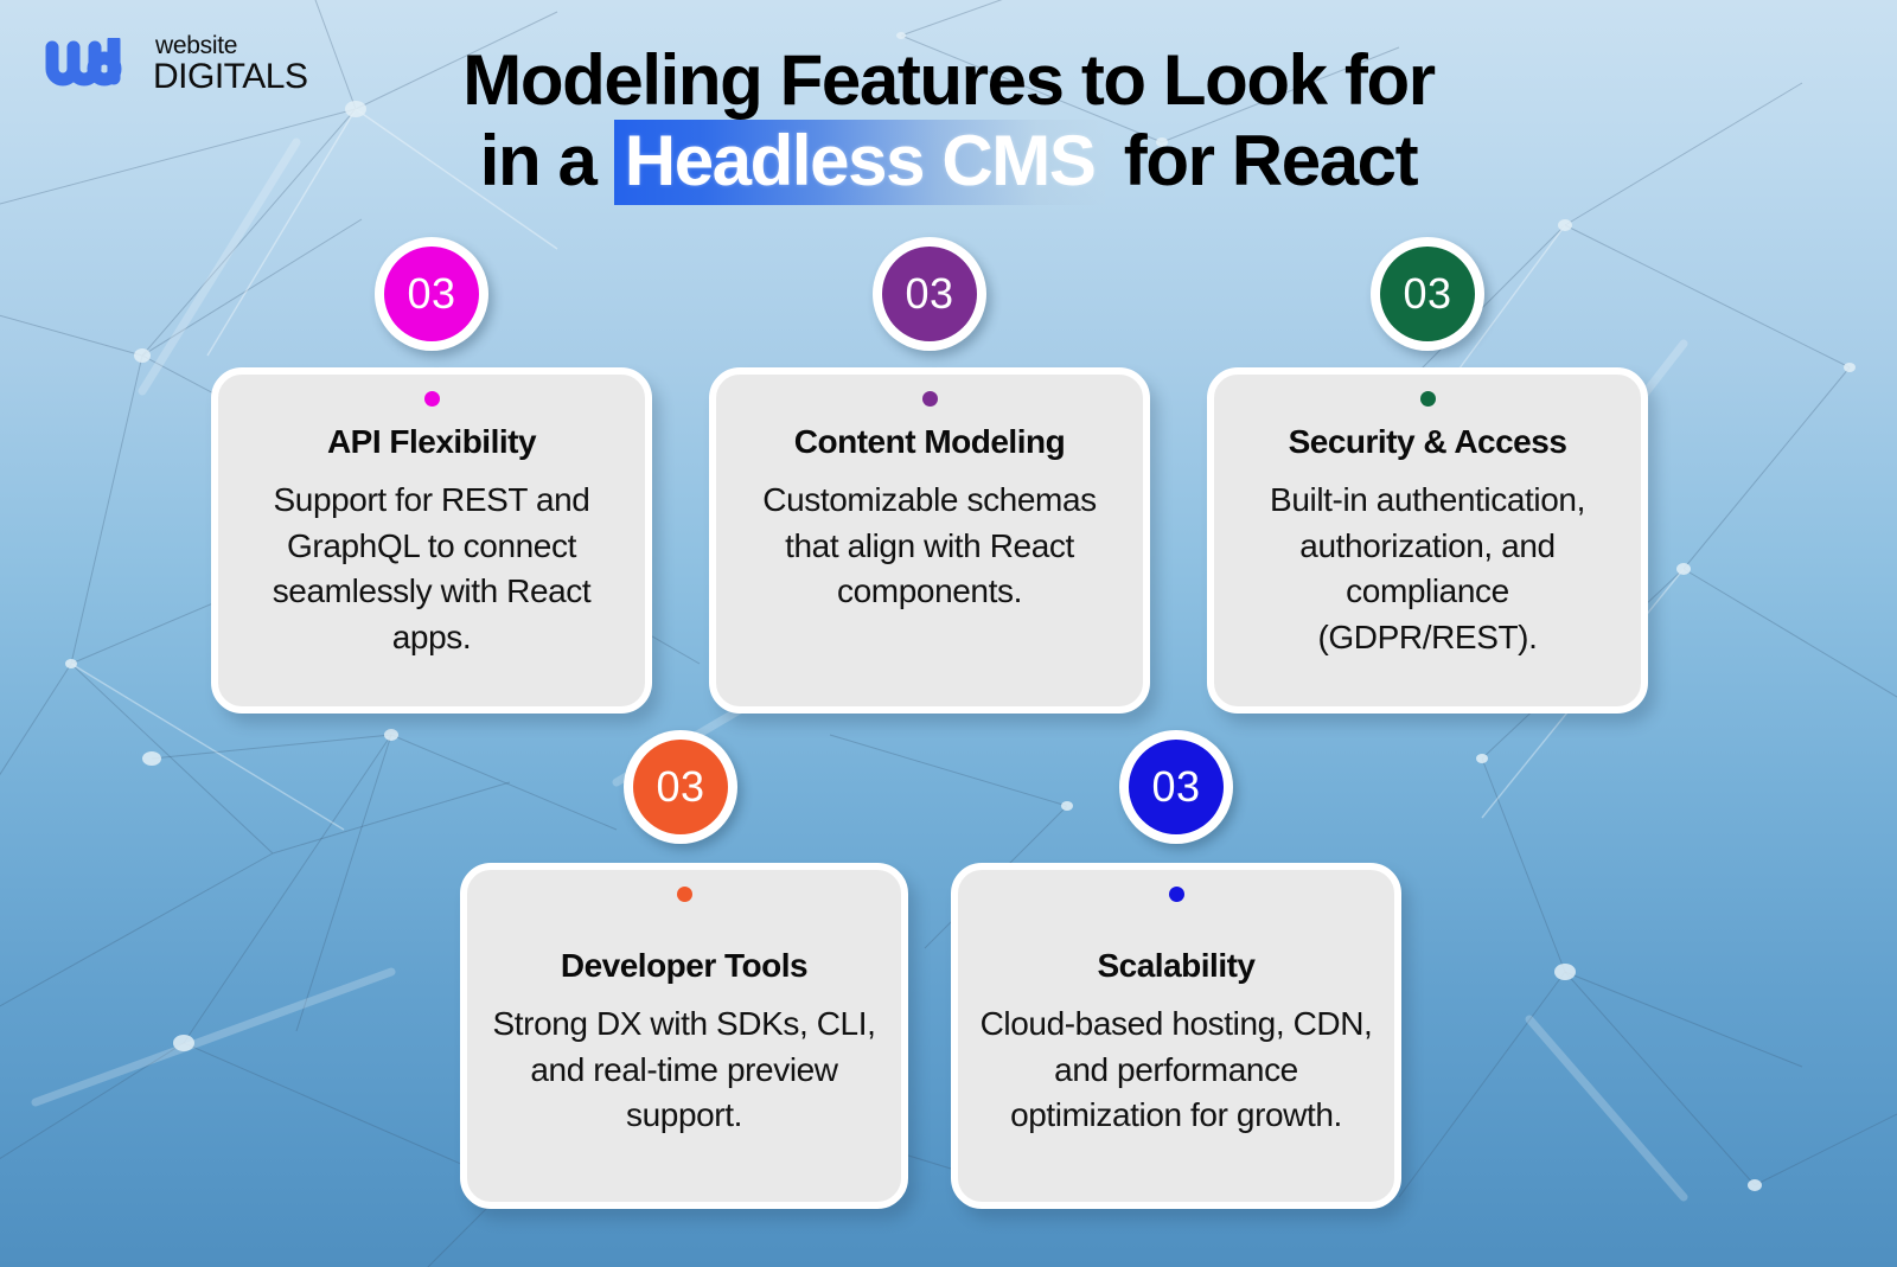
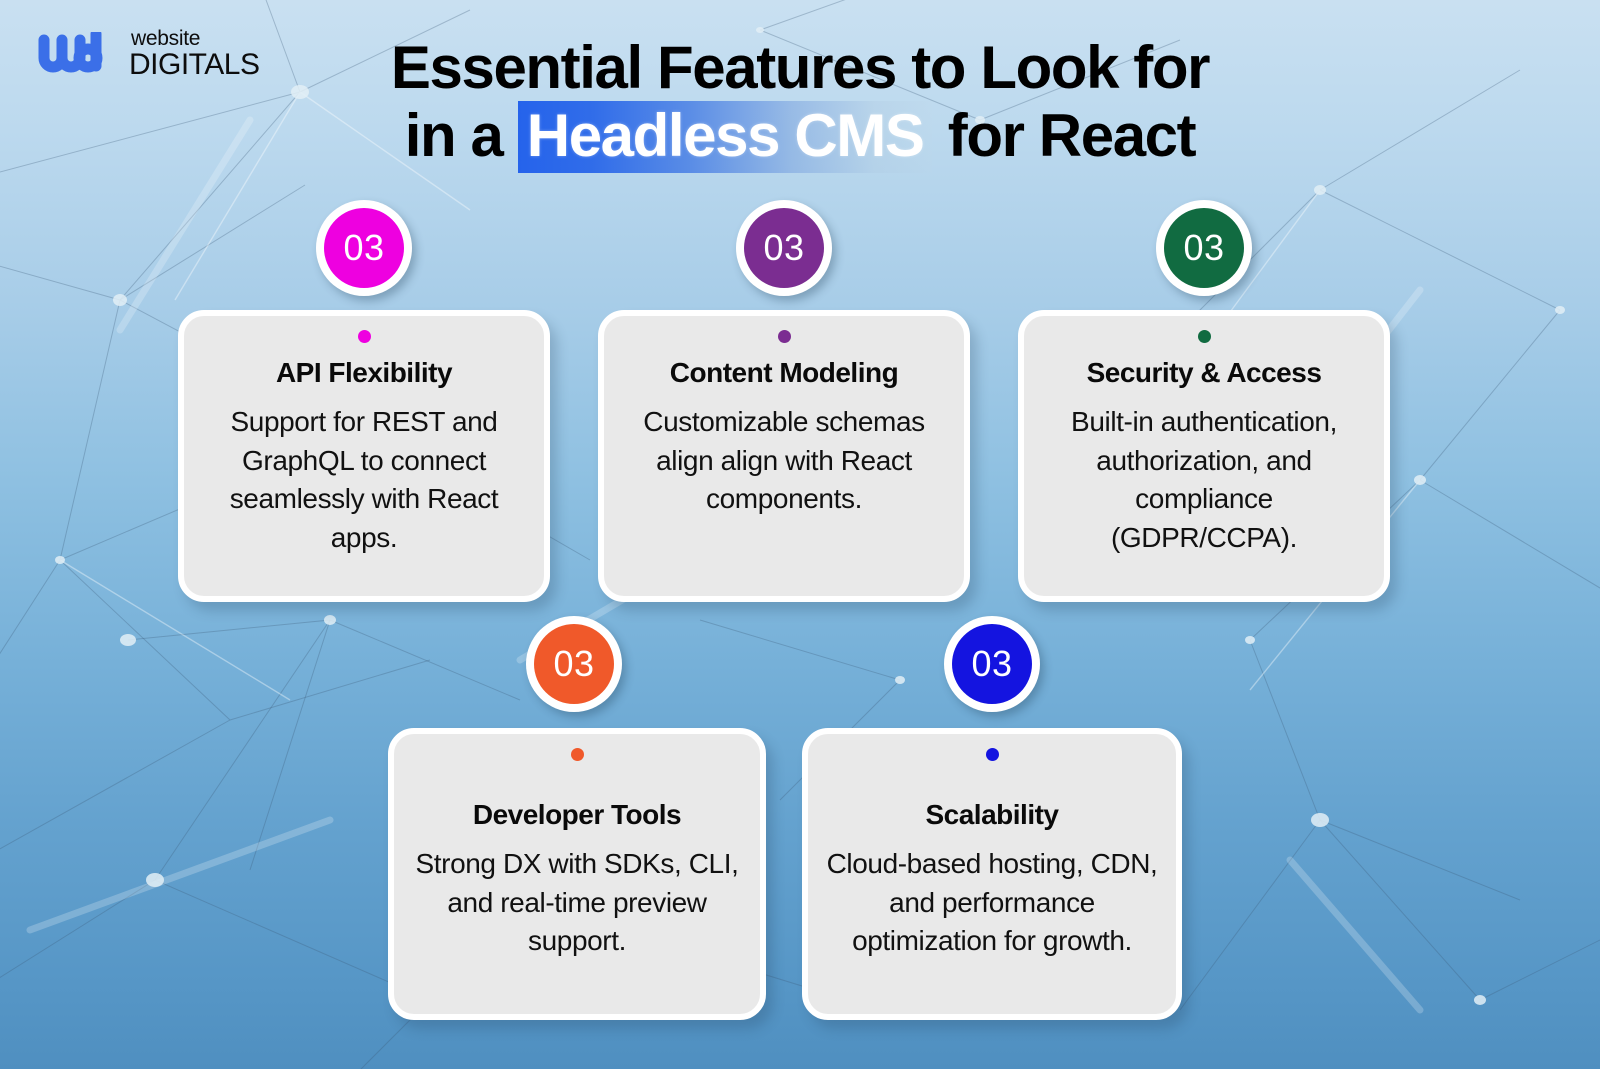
  website
  DIGITALS
- Modeling Features to Look for
+ Essential Features to Look for
  in a Headless CMS for React
  03
  API Flexibility
  Support for REST and GraphQL to connect seamlessly with React apps.
  03
  Content Modeling
- Customizable schemas that align with React components.
+ Customizable schemas align align with React components.
  03
  Security & Access
- Built-in authentication, authorization, and compliance (GDPR/REST).
+ Built-in authentication, authorization, and compliance (GDPR/CCPA).
  03
  Developer Tools
  Strong DX with SDKs, CLI, and real-time preview support.
  03
  Scalability
  Cloud-based hosting, CDN, and performance optimization for growth.
